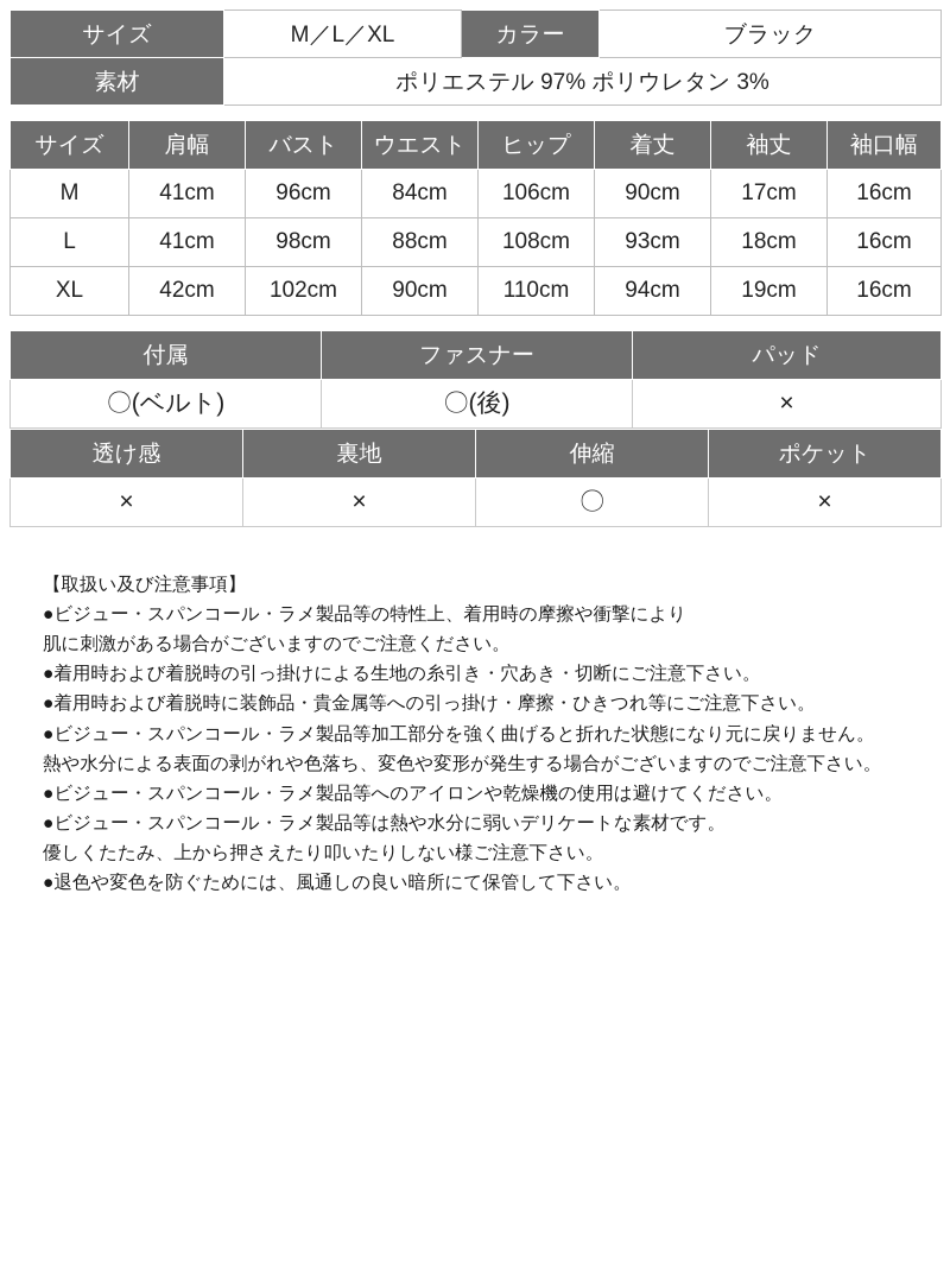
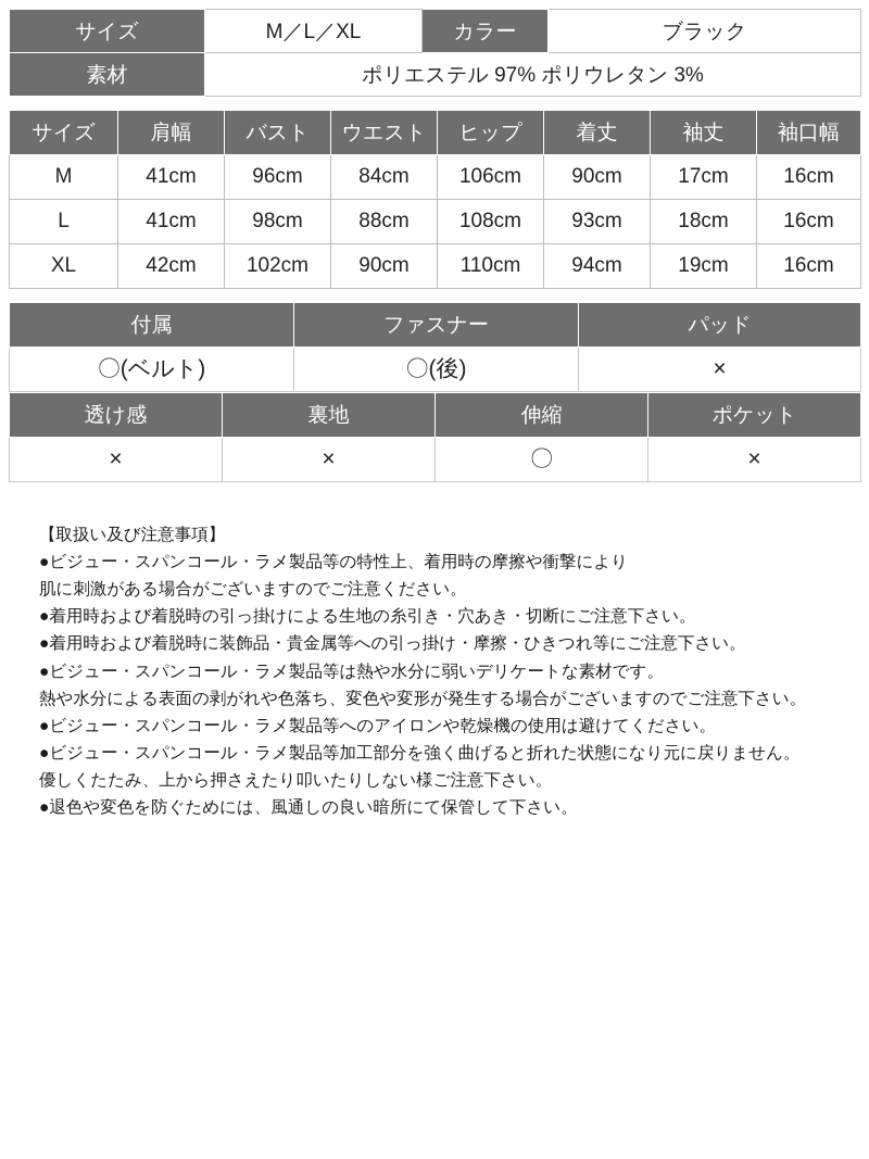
  サイズ	M／L／XL	カラー	ブラック
  素材	ポリエステル 97% ポリウレタン 3%
  サイズ	肩幅	バスト	ウエスト	ヒップ	着丈	袖丈	袖口幅
  M	41cm	96cm	84cm	106cm	90cm	17cm	16cm
  L	41cm	98cm	88cm	108cm	93cm	18cm	16cm
  XL	42cm	102cm	90cm	110cm	94cm	19cm	16cm
  付属	ファスナー	パッド
  〇(ベルト)	〇(後)	×
  透け感	裏地	伸縮	ポケット
  ×	×	〇	×
  【取扱い及び注意事項】
  ●ビジュー・スパンコール・ラメ製品等の特性上、着用時の摩擦や衝撃により
  肌に刺激がある場合がございますのでご注意ください。
  ●着用時および着脱時の引っ掛けによる生地の糸引き・穴あき・切断にご注意下さい。
  ●着用時および着脱時に装飾品・貴金属等への引っ掛け・摩擦・ひきつれ等にご注意下さい。
- ●ビジュー・スパンコール・ラメ製品等加工部分を強く曲げると折れた状態になり元に戻りません。
+ ●ビジュー・スパンコール・ラメ製品等は熱や水分に弱いデリケートな素材です。
  熱や水分による表面の剥がれや色落ち、変色や変形が発生する場合がございますのでご注意下さい。
  ●ビジュー・スパンコール・ラメ製品等へのアイロンや乾燥機の使用は避けてください。
- ●ビジュー・スパンコール・ラメ製品等は熱や水分に弱いデリケートな素材です。
+ ●ビジュー・スパンコール・ラメ製品等加工部分を強く曲げると折れた状態になり元に戻りません。
  優しくたたみ、上から押さえたり叩いたりしない様ご注意下さい。
  ●退色や変色を防ぐためには、風通しの良い暗所にて保管して下さい。
